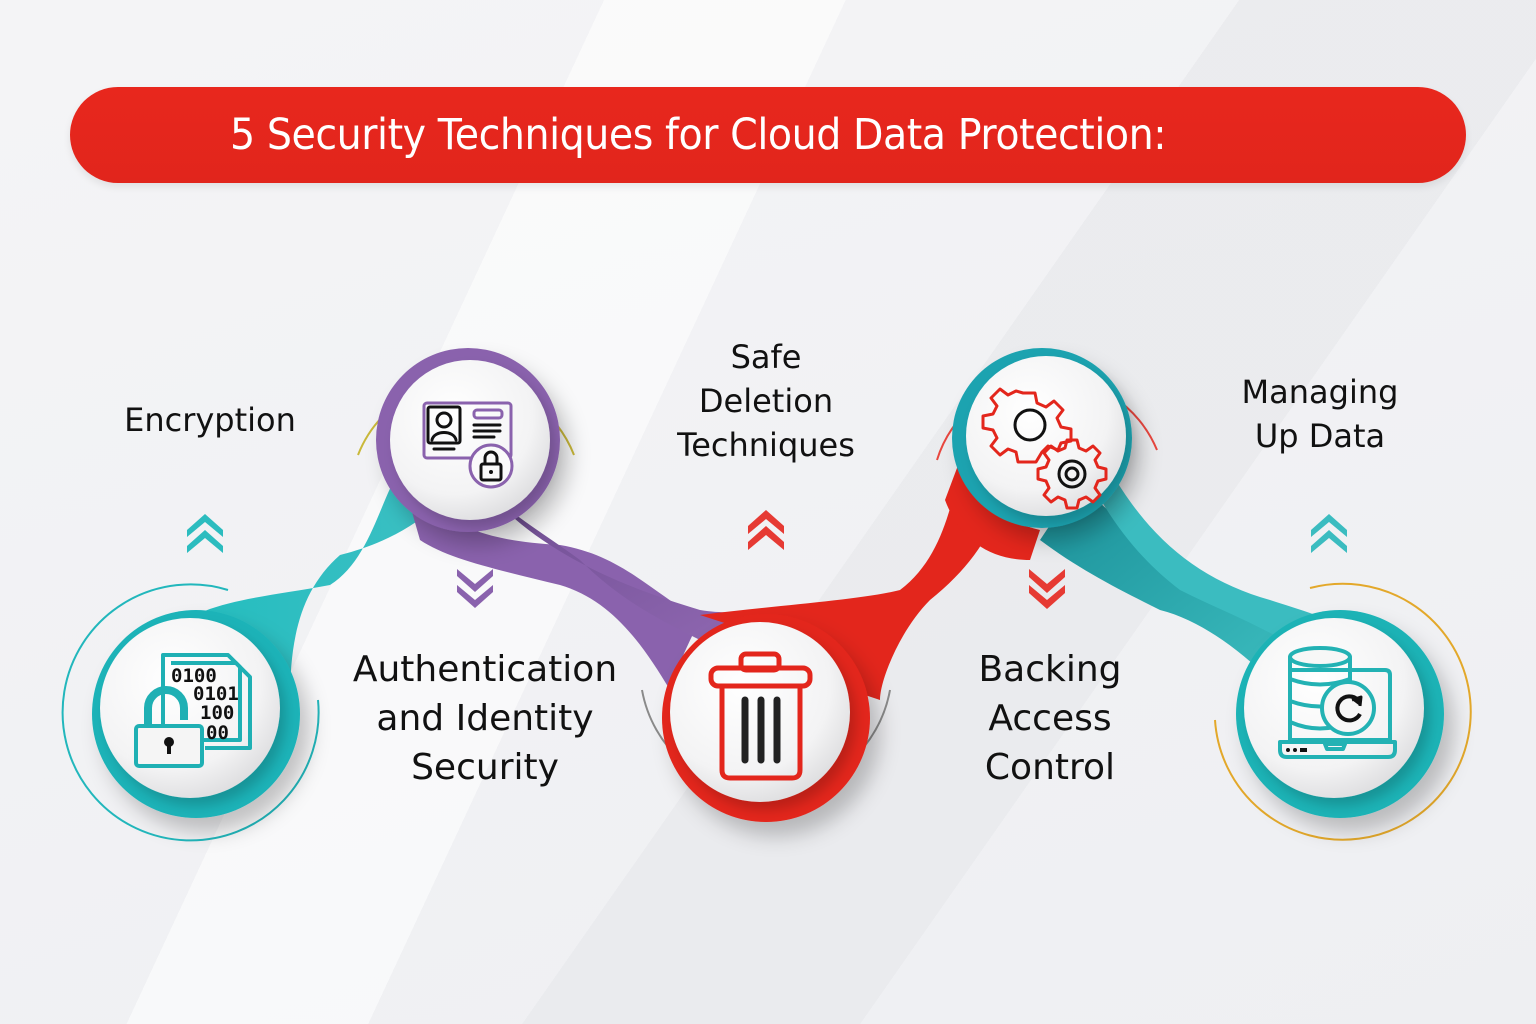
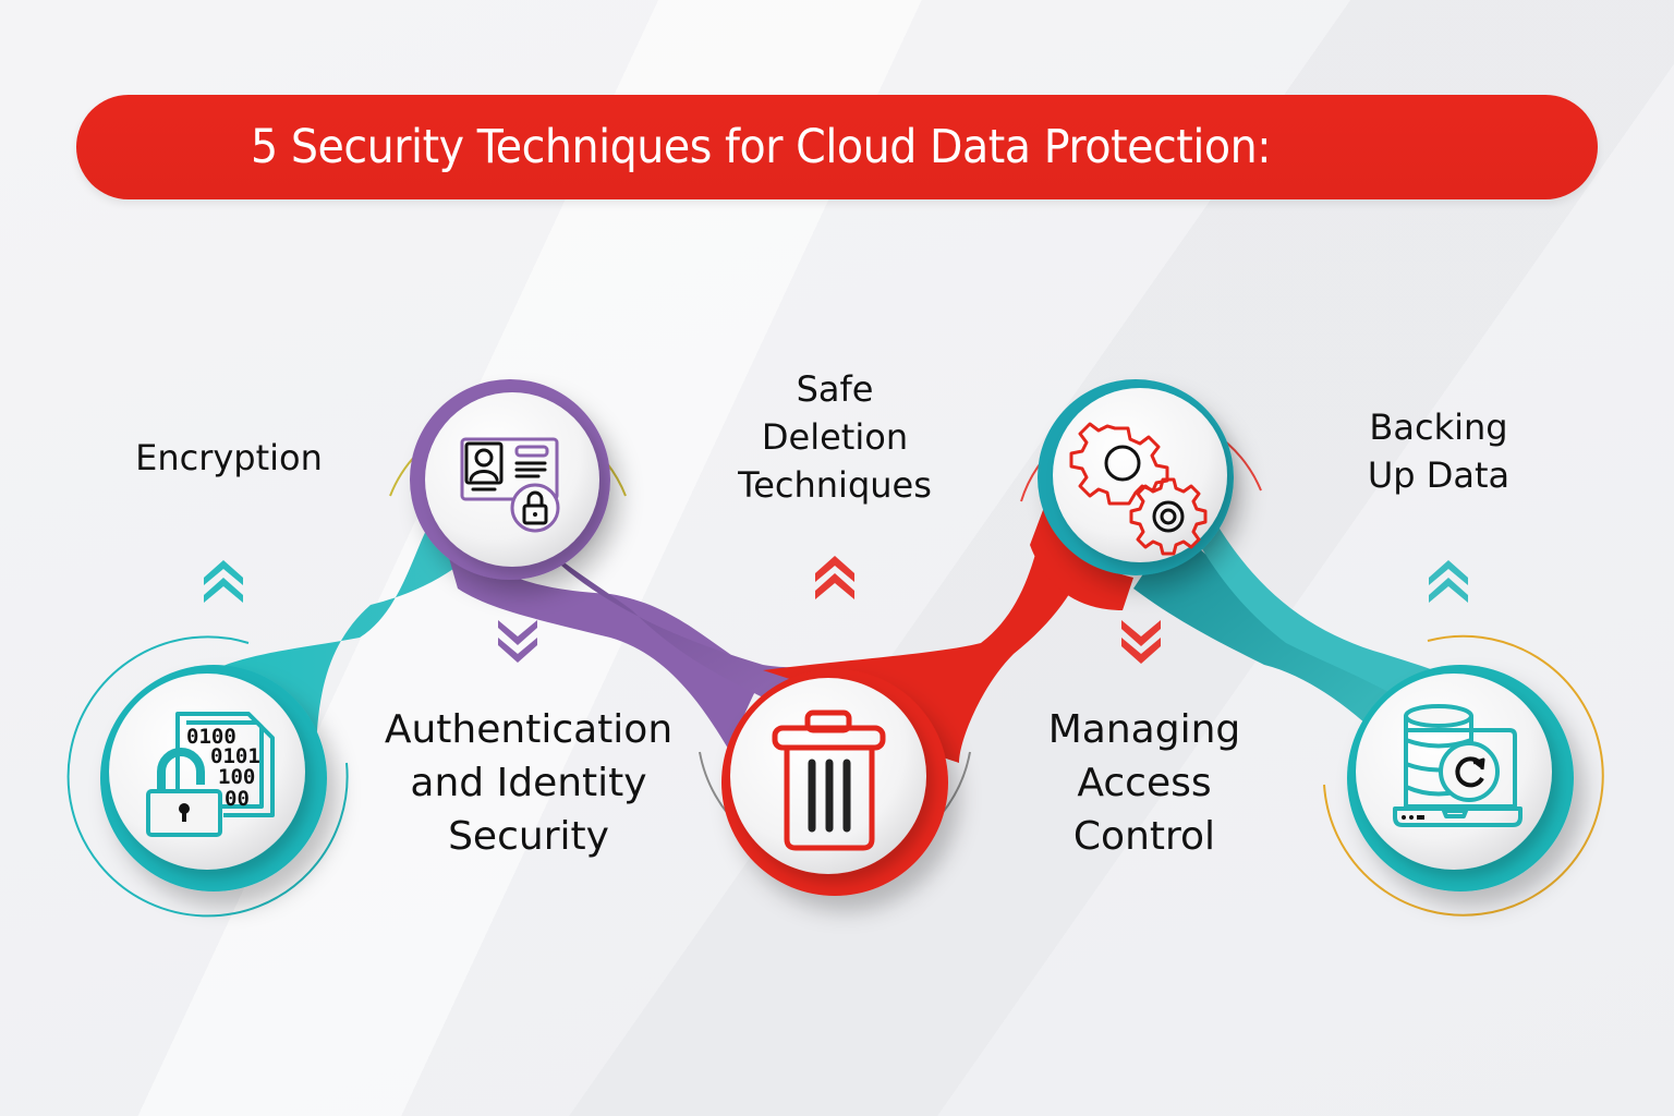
  5 Security Techniques for Cloud Data Protection:
  0100
  0101
  100
  00
  Encryption
  Authentication
  and Identity
  Security
  Safe
  Deletion
  Techniques
- Backing
+ Managing
  Access
  Control
- Managing
+ Backing
  Up Data
